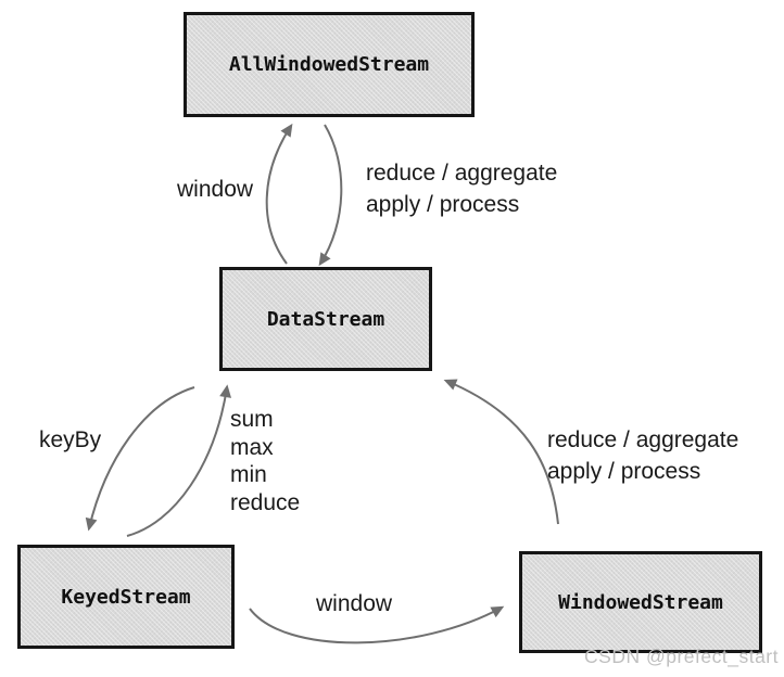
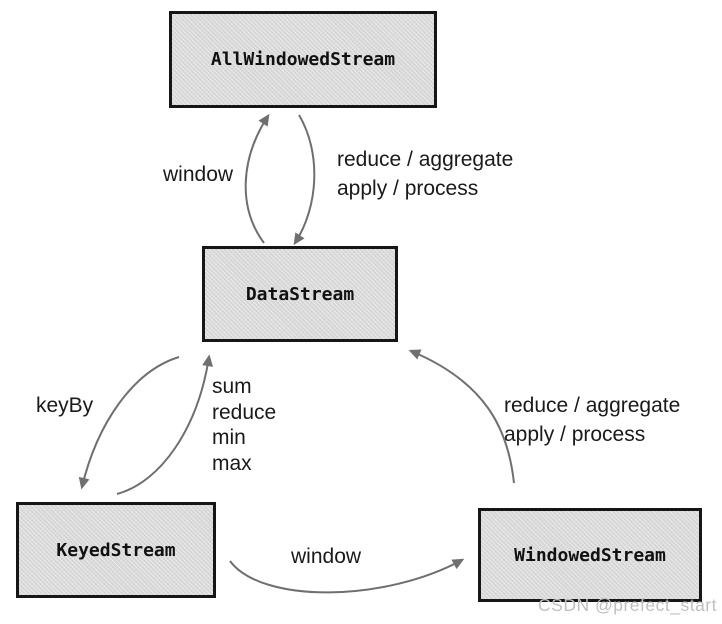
  AllWindowedStream
  DataStream
  KeyedStream
  WindowedStream
  window
  reduce / aggregate
  apply / process
  keyBy
  sum
- max
+ reduce
  min
- reduce
+ max
  window
  reduce / aggregate
  apply / process
  CSDN @prefect_start
